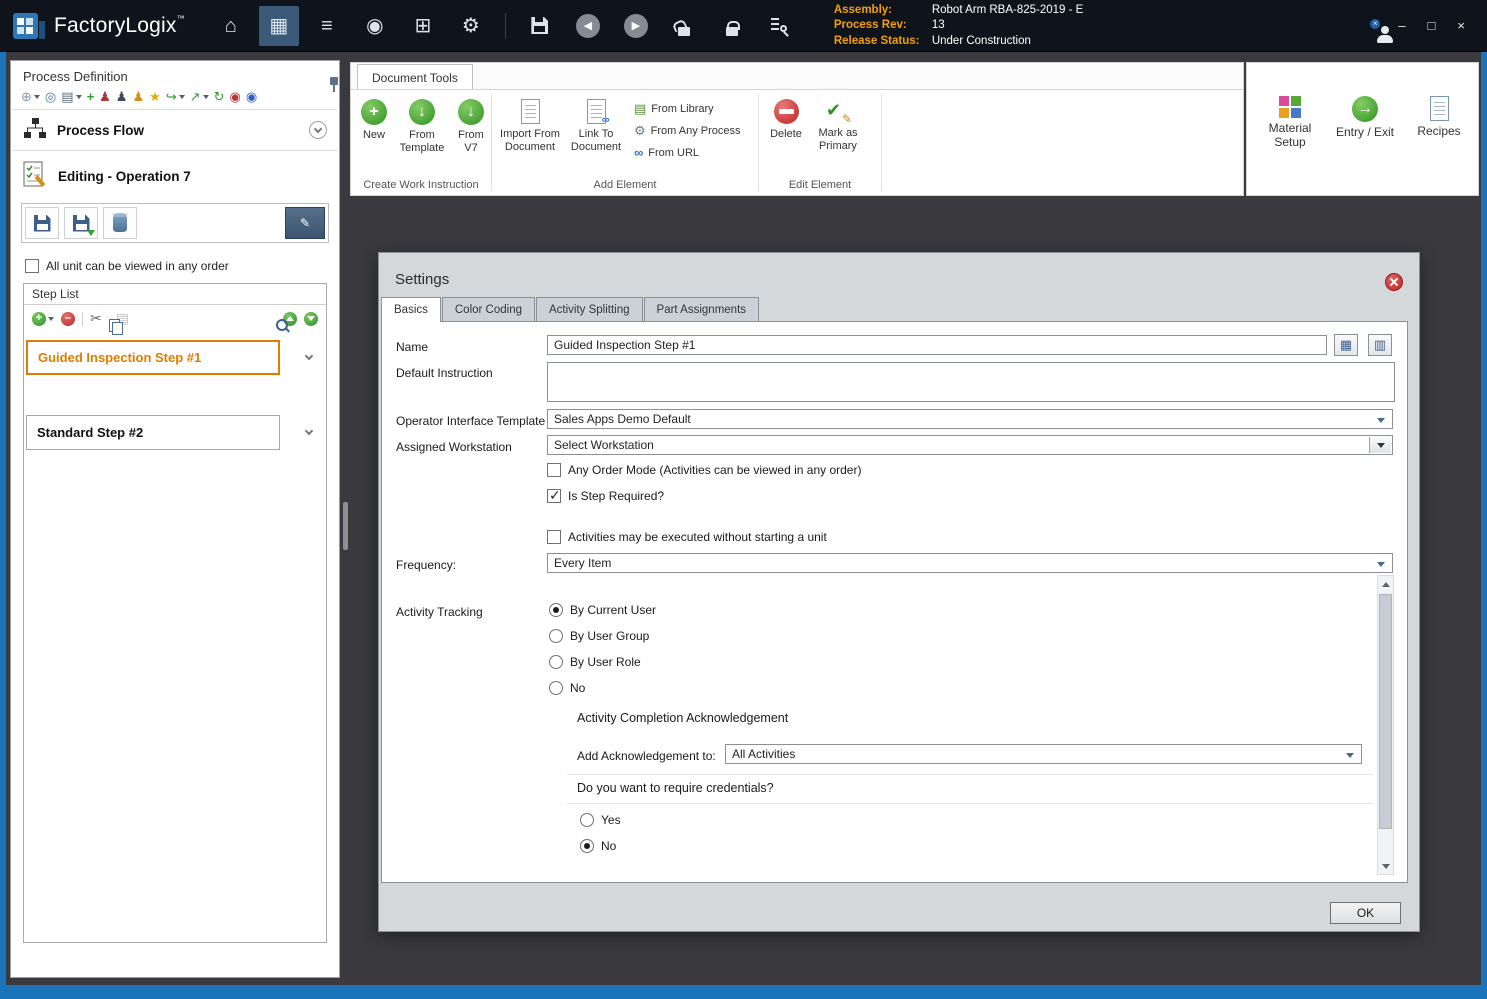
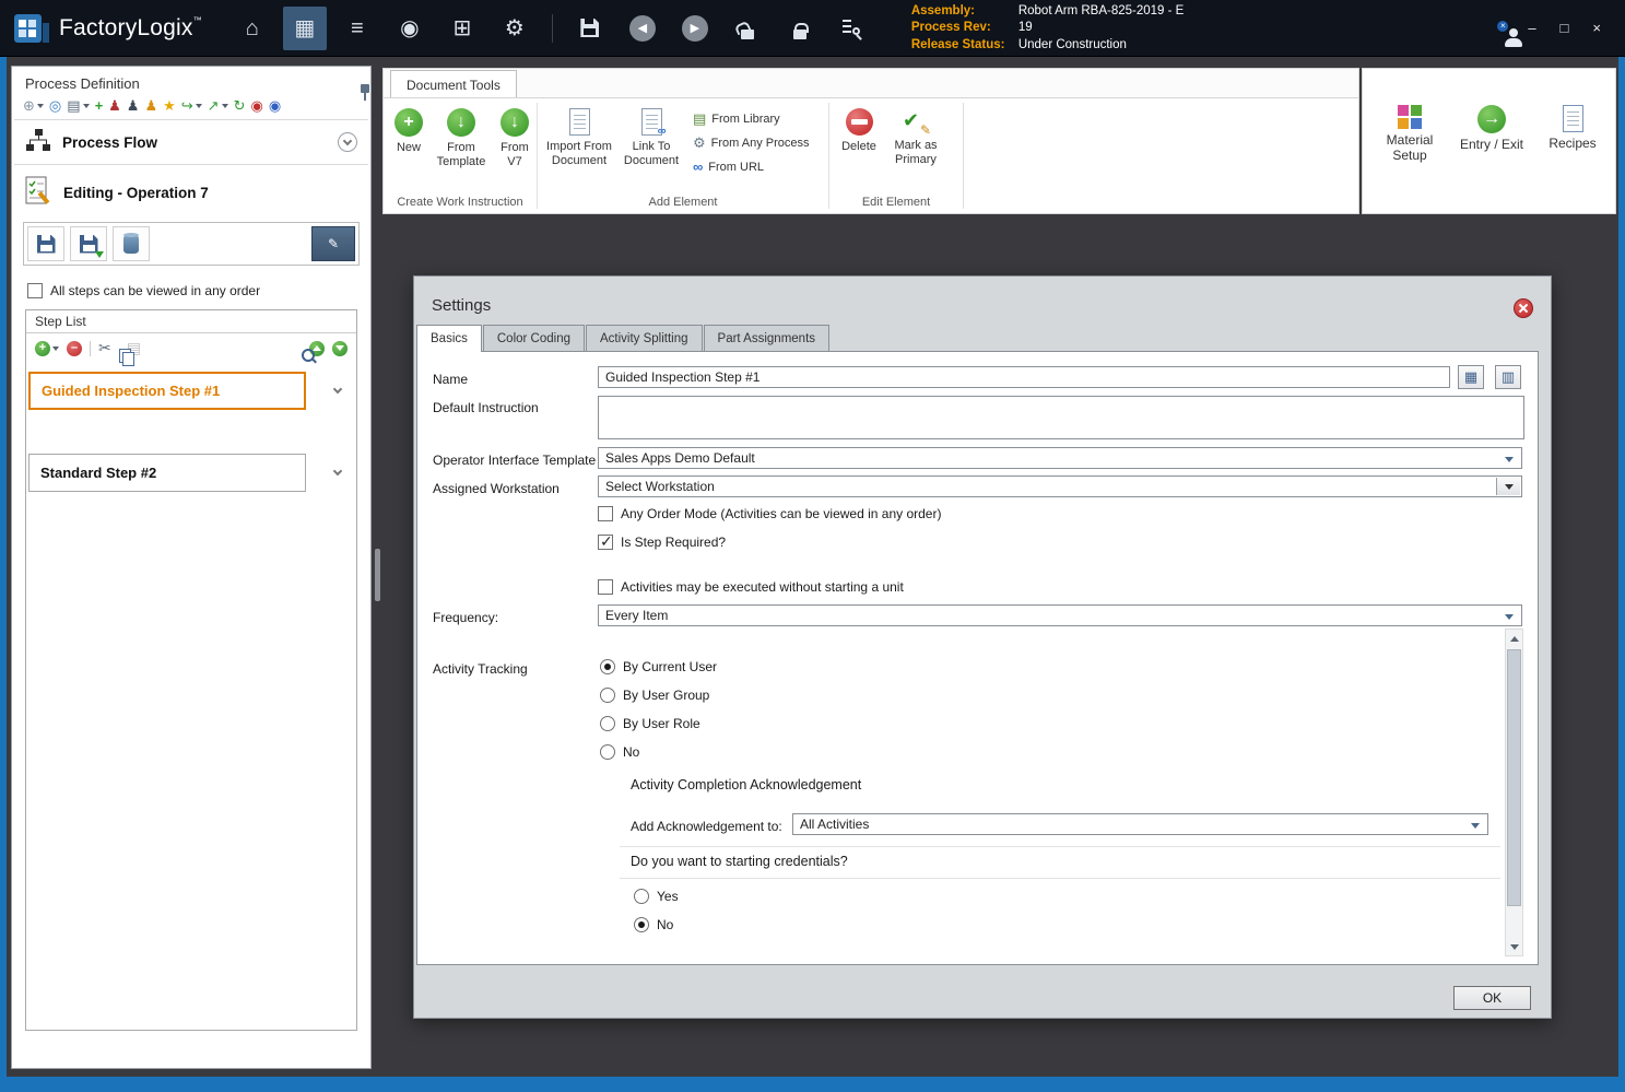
  FactoryLogix™
  ⌂
  ▦
  ≡
  ◉
  ⊞
  ⚙
  ◀
  ▶
  Assembly:
  Robot Arm RBA-825-2019 - E
  Process Rev:
- 13
+ 19
  Release Status:
  Under Construction
  ×
  –
  □
  ×
  Process Definition
  ⊕
  ◎
  ▤
  +
  ♟
  ♟
  ♟
  ★
  ↪
  ↗
  ↻
  ◉
  ◉
  Process Flow
  Editing - Operation 7
  ✎
- All unit can be viewed in any order
+ All steps can be viewed in any order
  Step List
  +
  –
  ✂
  ▤
  Guided Inspection Step #1
  Standard Step #2
  Document Tools
  +
  New
  ↓
  From Template
  ↓
  From V7
  Create Work Instruction
  Import From Document
  ∞
  Link To Document
  ▤
  From Library
  ⚙
  From Any Process
  ∞
  From URL
  Add Element
  Delete
  ✔
  ✎
  Mark as Primary
  Edit Element
  Material Setup
  →
  Entry / Exit
  Recipes
  Settings
  Basics
  Color Coding
  Activity Splitting
  Part Assignments
  Name
  Guided Inspection Step #1
  ▦
  ▥
  Default Instruction
  Operator Interface Template
  Sales Apps Demo Default
  Assigned Workstation
  Select Workstation
  Any Order Mode (Activities can be viewed in any order)
  Is Step Required?
  Activities may be executed without starting a unit
  Frequency:
  Every Item
  Activity Tracking
  By Current User
  By User Group
  By User Role
  No
  Activity Completion Acknowledgement
  Add Acknowledgement to:
  All Activities
- Do you want to require credentials?
+ Do you want to starting credentials?
  Yes
  No
  OK
